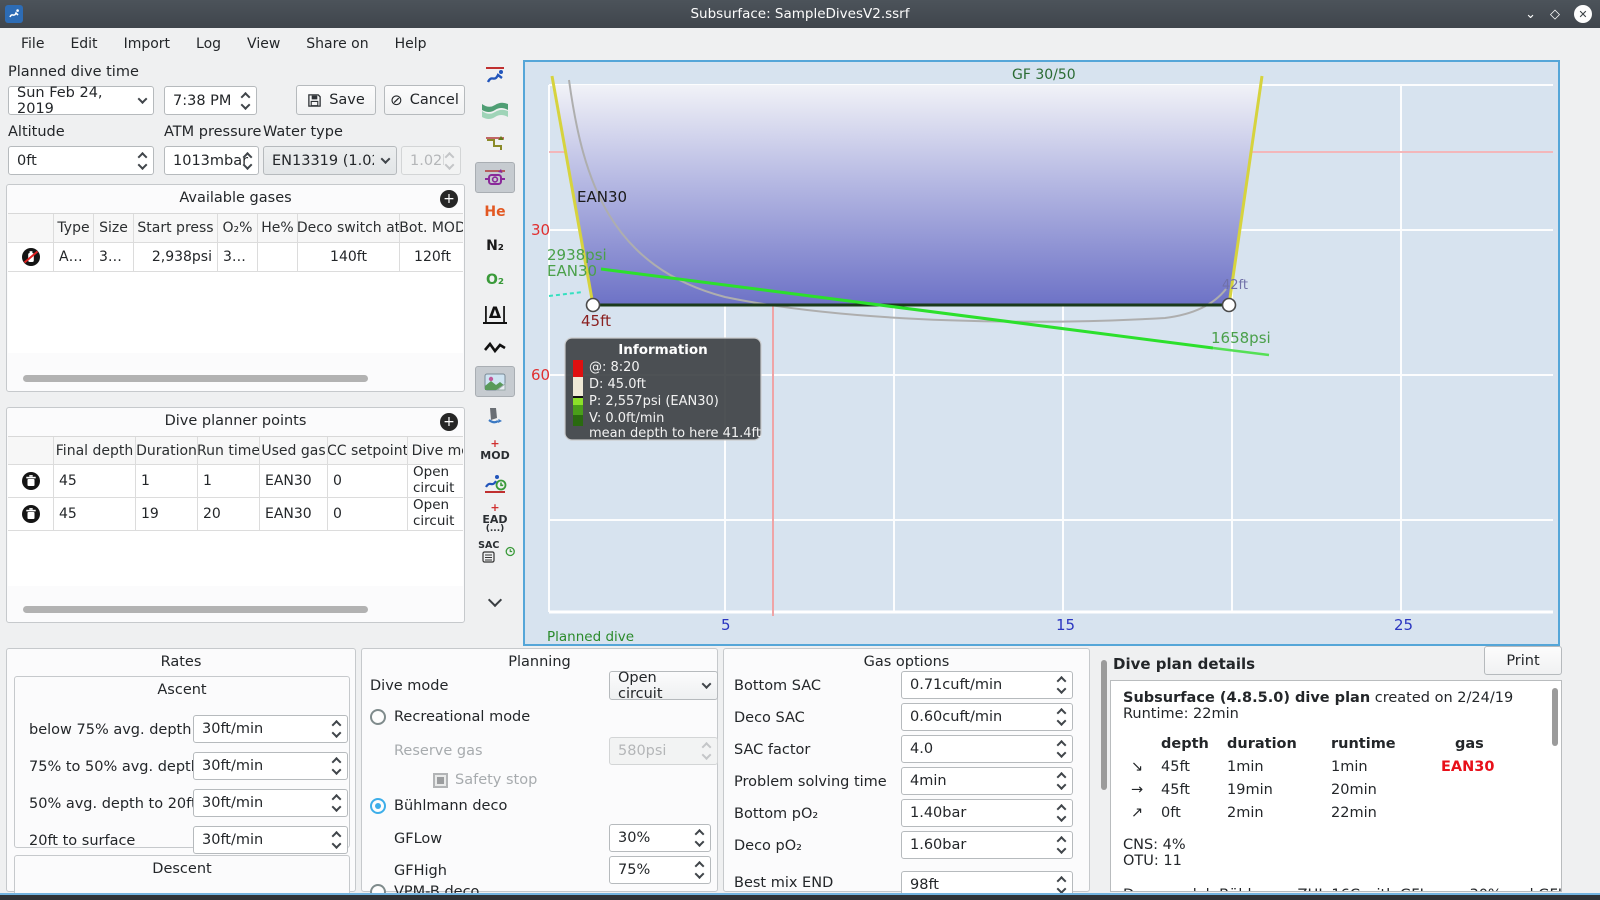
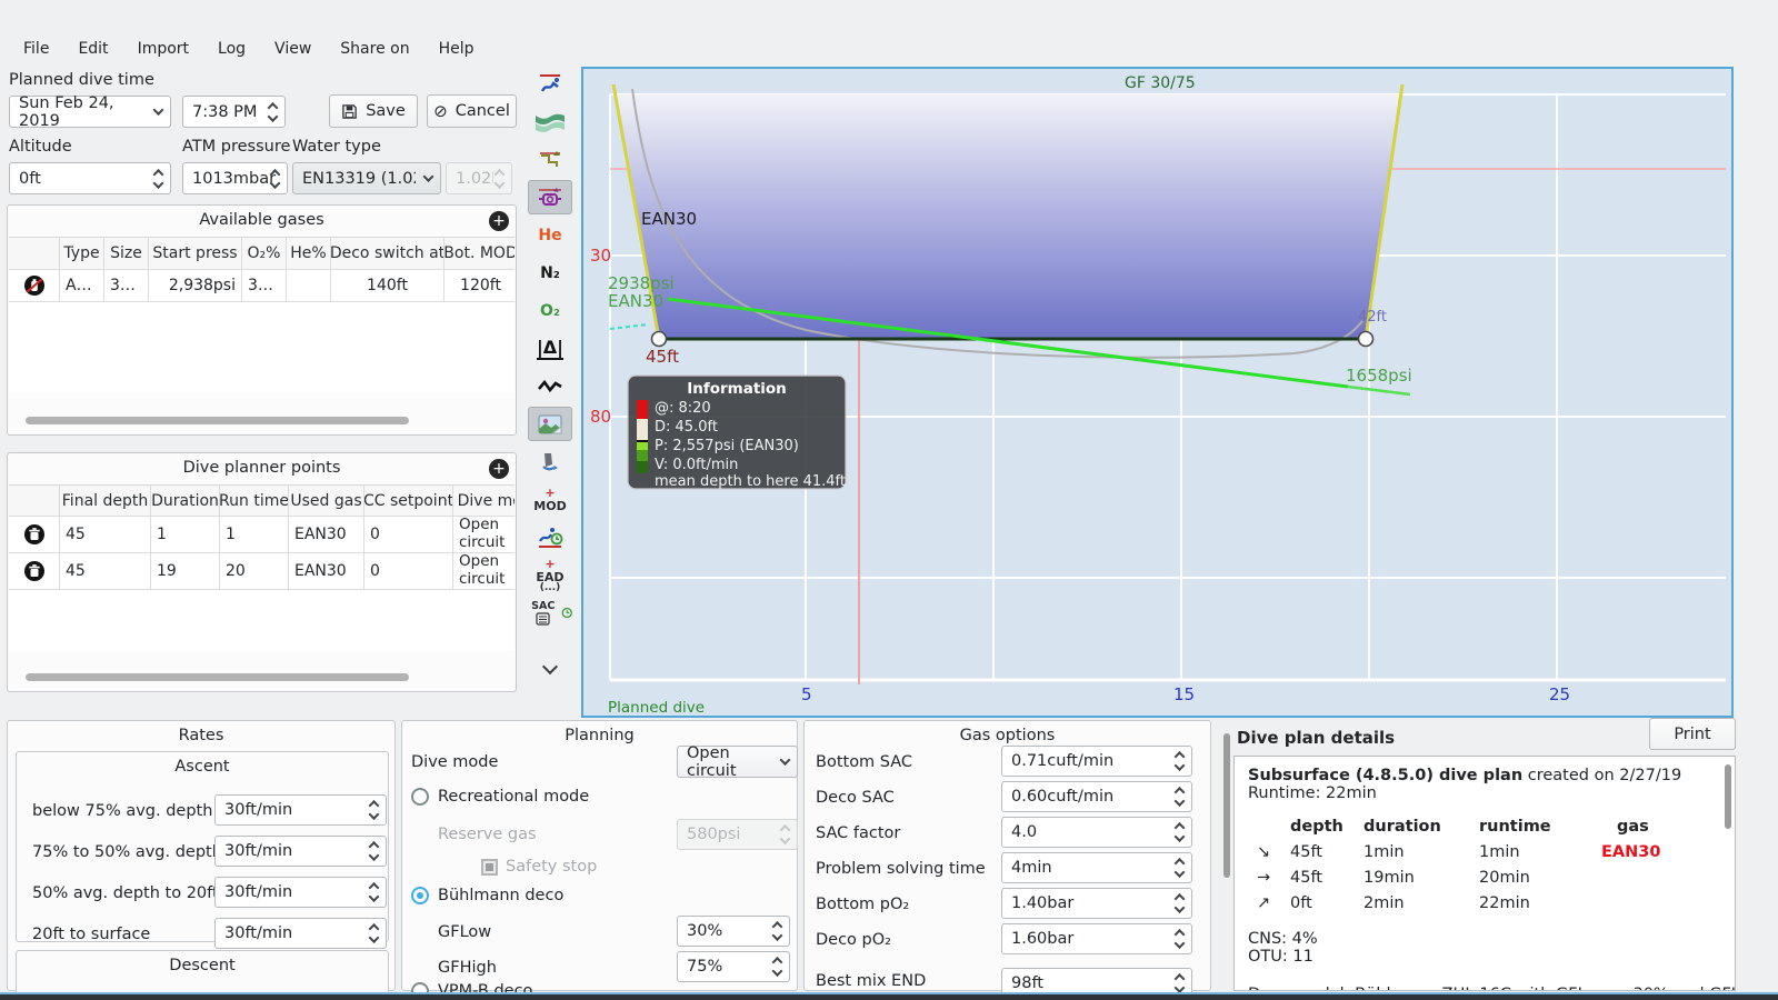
- Subsurface: SampleDivesV2.ssrf
- ⌄
- ◇
- ✕
  File
  Edit
  Import
  Log
  View
  Share on
  Help
  Planned dive time
  Sun Feb 24, 2019
  7:38 PM
  Save
  ⊘
  Cancel
  Altitude
  ATM pressure
  Water type
  0ft
  1013mbar
  EN13319 (1.0
  Available gases
  +
  Type
  Size
  Start press
  O₂%
  He%
  Deco switch at
  Bot. MOD
  A…
  3…
  2,938psi
  3…
  140ft
  120ft
  Dive planner points
  +
  Final depth
  Duration
  Run time
  Used gas
  CC setpoint
  45
  1
  1
  EAN30
  0
  Open circuit
  45
  19
  20
  EAN30
  0
  Open circuit
  He
  N₂
  O₂
  |Δ|
  +
  MOD
  +
  EAD
  (...)
  SAC
- GF 30/50
+ GF 30/75
  30
- 60
+ 80
  5
  15
  25
  EAN30
  2938psi
  EAN30
  45ft
  42ft
  1658psi
  Planned dive
  Information
  @: 8:20
  D: 45.0ft
  P: 2,557psi (EAN30)
  V: 0.0ft/min
  mean depth to here 41.4ft
  Rates
  Ascent
  below 75% avg. depth
  30ft/min
  75% to 50% avg. dept
  30ft/min
  50% avg. depth to 20f
  30ft/min
  20ft to surface
  30ft/min
  Descent
  Planning
  Dive mode
  Open circuit
  Recreational mode
  Reserve gas
  580psi
  Safety stop
  Bühlmann deco
  GFLow
  30%
  GFHigh
  75%
  VPM-B deco
  Gas options
  Bottom SAC
  0.71cuft/min
  Deco SAC
  0.60cuft/min
  SAC factor
  4.0
  Problem solving time
  4min
  Bottom pO₂
  1.40bar
  Deco pO₂
  1.60bar
  Best mix END
  98ft
  Dive plan details
  Print
- Subsurface (4.8.5.0) dive plan created on 2/24/19
+ Subsurface (4.8.5.0) dive plan created on 2/27/19
  Runtime: 22min
  depth
  duration
  runtime
  gas
  ↘
  45ft
  1min
  1min
  EAN30
  →
  45ft
  19min
  20min
  ↗
  0ft
  2min
  22min
  CNS: 4%
  OTU: 11
